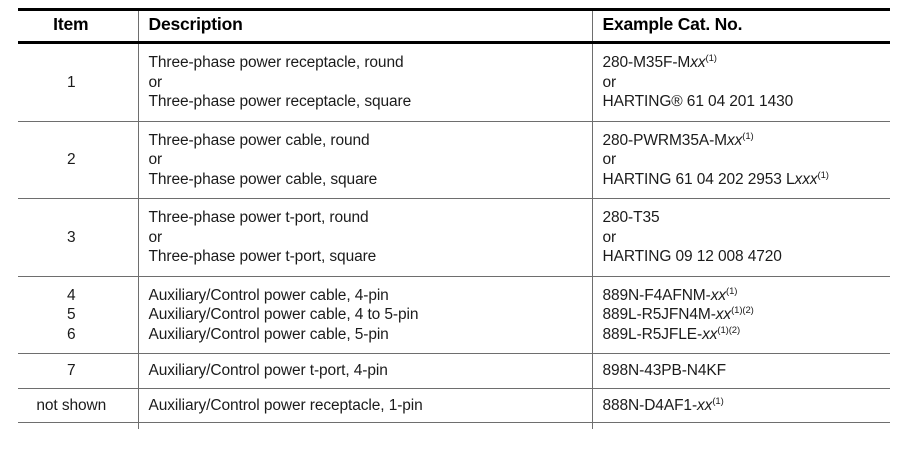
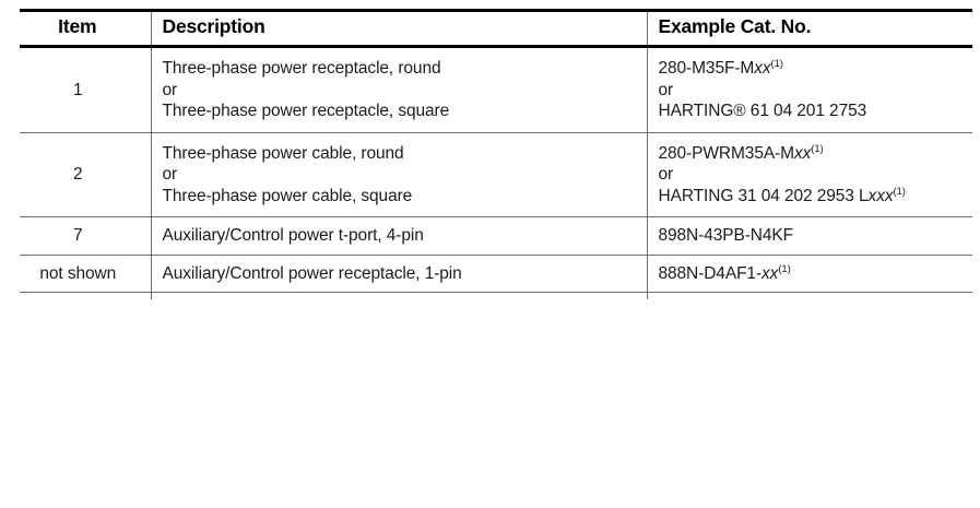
  Item	Description	Example Cat. No.
- 1	Three-phase power receptacle, round or Three-phase power receptacle, square	280-M35F-Mxx(1)orHARTING® 61 04 201 1430
+ 1	Three-phase power receptacle, round or Three-phase power receptacle, square	280-M35F-Mxx(1)orHARTING® 61 04 201 2753
- 2	Three-phase power cable, round or Three-phase power cable, square	280-PWRM35A-Mxx(1)orHARTING 61 04 202 2953 Lxxx(1)
+ 2	Three-phase power cable, round or Three-phase power cable, square	280-PWRM35A-Mxx(1)orHARTING 31 04 202 2953 Lxxx(1)
- 3	Three-phase power t-port, round or Three-phase power t-port, square	280-T35orHARTING 09 12 008 4720
- 4 5 6	Auxiliary/Control power cable, 4-pin Auxiliary/Control power cable, 4 to 5-pin Auxiliary/Control power cable, 5-pin	889N-F4AFNM-xx(1)889L-R5JFN4M-xx(1)(2)889L-R5JFLE-xx(1)(2)
  7	Auxiliary/Control power t-port, 4-pin	898N-43PB-N4KF
  not shown	Auxiliary/Control power receptacle, 1-pin	888N-D4AF1-xx(1)
